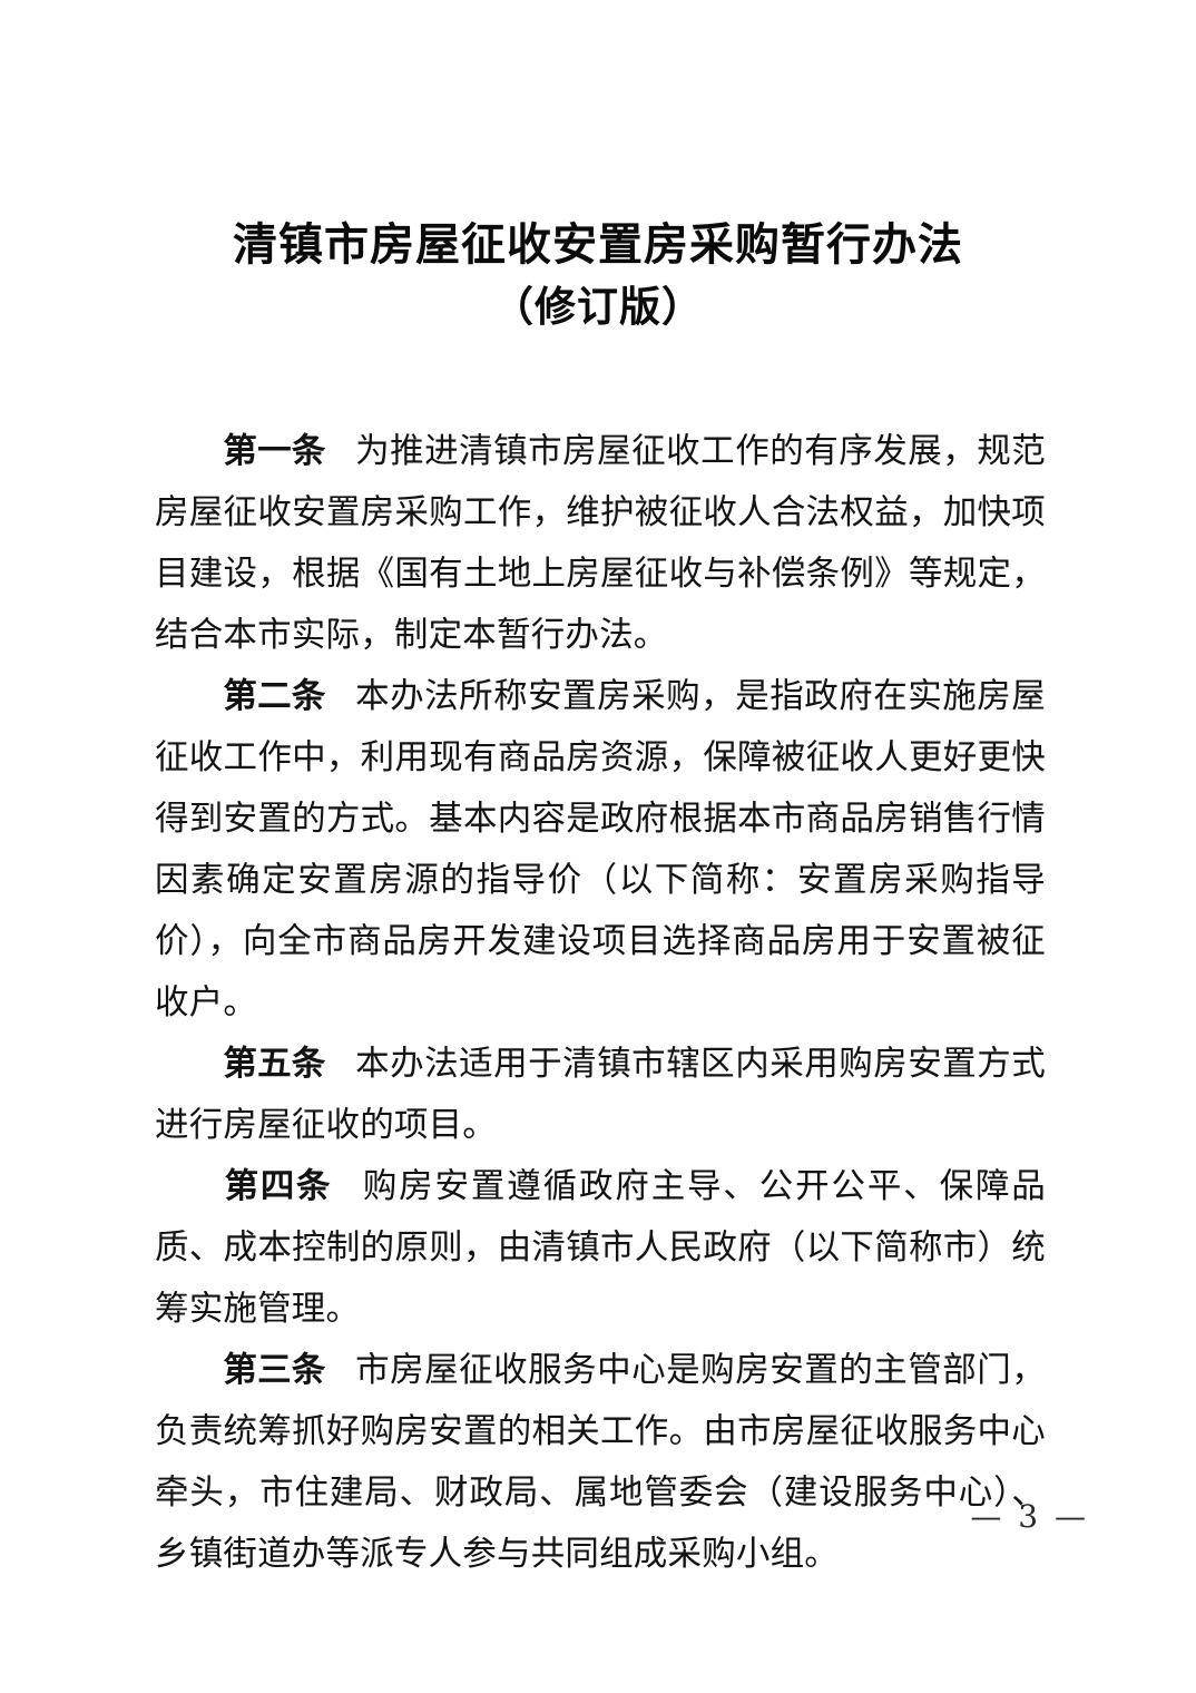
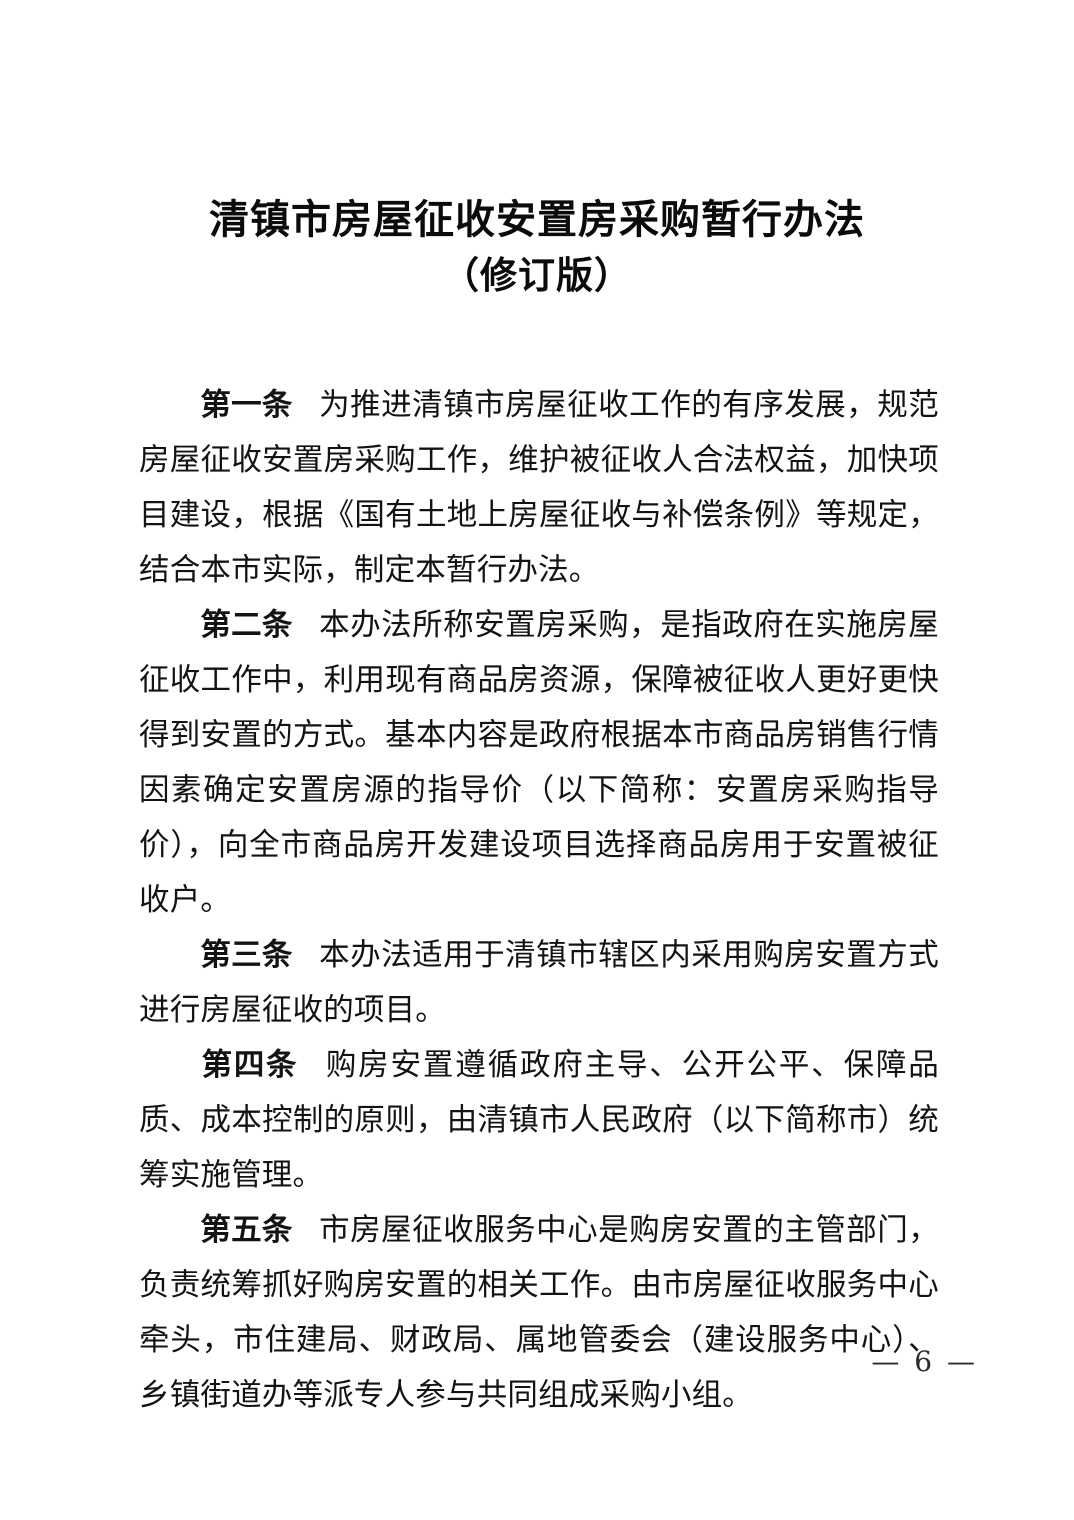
  清镇市房屋征收安置房采购暂行办法
  （修订版）
  第一条 为推进清镇市房屋征收工作的有序发展，规范房屋征收安置房采购工作，维护被征收人合法权益，加快项目建设，根据《国有土地上房屋征收与补偿条例》等规定，结合本市实际，制定本暂行办法。
  第二条 本办法所称安置房采购，是指政府在实施房屋征收工作中，利用现有商品房资源，保障被征收人更好更快得到安置的方式。基本内容是政府根据本市商品房销售行情因素确定安置房源的指导价（以下简称：安置房采购指导价），向全市商品房开发建设项目选择商品房用于安置被征收户。
- 第五条 本办法适用于清镇市辖区内采用购房安置方式进行房屋征收的项目。
+ 第三条 本办法适用于清镇市辖区内采用购房安置方式进行房屋征收的项目。
  第四条 购房安置遵循政府主导、公开公平、保障品质、成本控制的原则，由清镇市人民政府（以下简称市）统筹实施管理。
- 第三条 市房屋征收服务中心是购房安置的主管部门，负责统筹抓好购房安置的相关工作。由市房屋征收服务中心牵头，市住建局、财政局、属地管委会（建设服务中心）、乡镇街道办等派专人参与共同组成采购小组。
+ 第五条 市房屋征收服务中心是购房安置的主管部门，负责统筹抓好购房安置的相关工作。由市房屋征收服务中心牵头，市住建局、财政局、属地管委会（建设服务中心）、乡镇街道办等派专人参与共同组成采购小组。
- — 3 —
+ — 6 —
